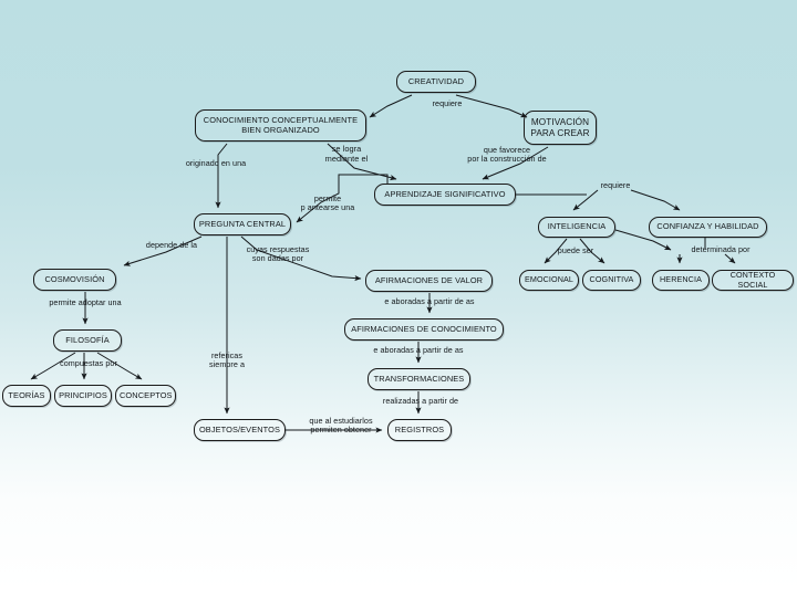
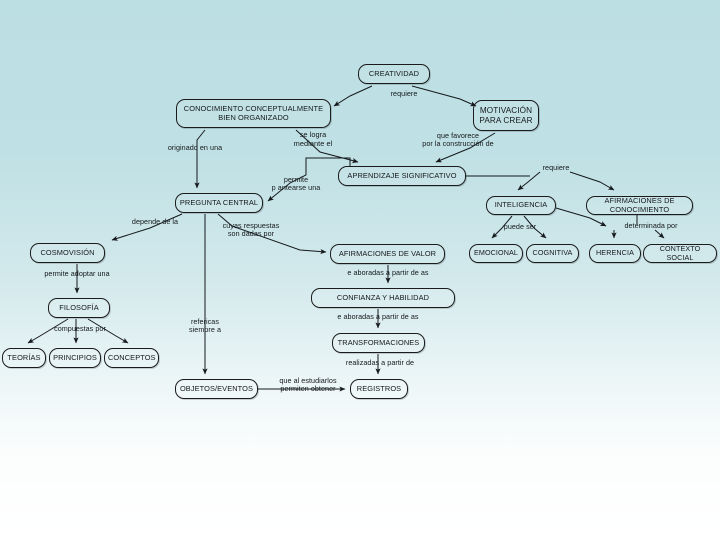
  CREATIVIDAD
  CONOCIMIENTO CONCEPTUALMENTE
  BIEN ORGANIZADO
  MOTIVACIÓN
  PARA CREAR
  APRENDIZAJE SIGNIFICATIVO
  INTELIGENCIA
- CONFIANZA Y HABILIDAD
+ AFIRMACIONES DE CONOCIMIENTO
  EMOCIONAL
  COGNITIVA
  HERENCIA
  CONTEXTO SOCIAL
  PREGUNTA CENTRAL
  COSMOVISIÓN
  FILOSOFÍA
  TEORÍAS
  PRINCIPIOS
  CONCEPTOS
  AFIRMACIONES DE VALOR
- AFIRMACIONES DE CONOCIMIENTO
+ CONFIANZA Y HABILIDAD
  TRANSFORMACIONES
  OBJETOS/EVENTOS
  REGISTROS
  requiere
  originado en una
  se logra
  mediante el
  que favorece
  por la construcción de
  permite
  p antearse una
  requiere
  puede ser
  determinada por
  depende de la
  cuyas respuestas
  son dadas por
  permite adoptar una
  compuestas por
  refericas
  siempre a
  e aboradas a partir de as
  e aboradas a partir de as
  realizadas a partir de
  que al estudiarlos
  permiten obtener
